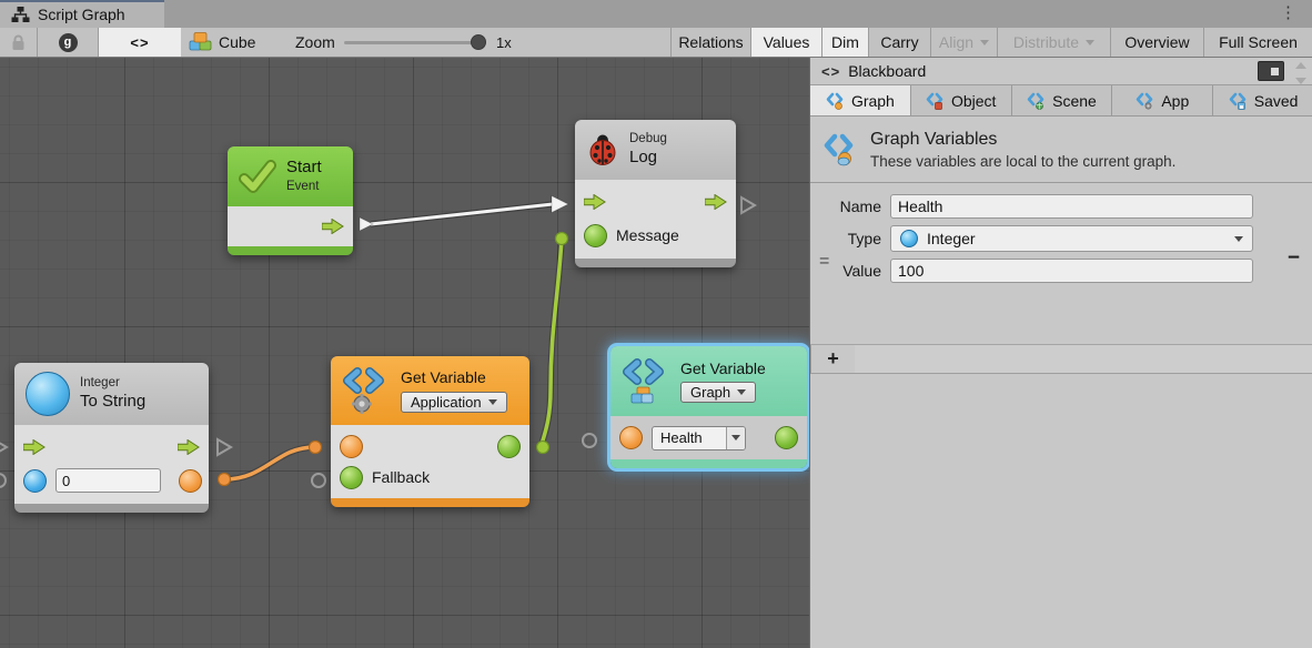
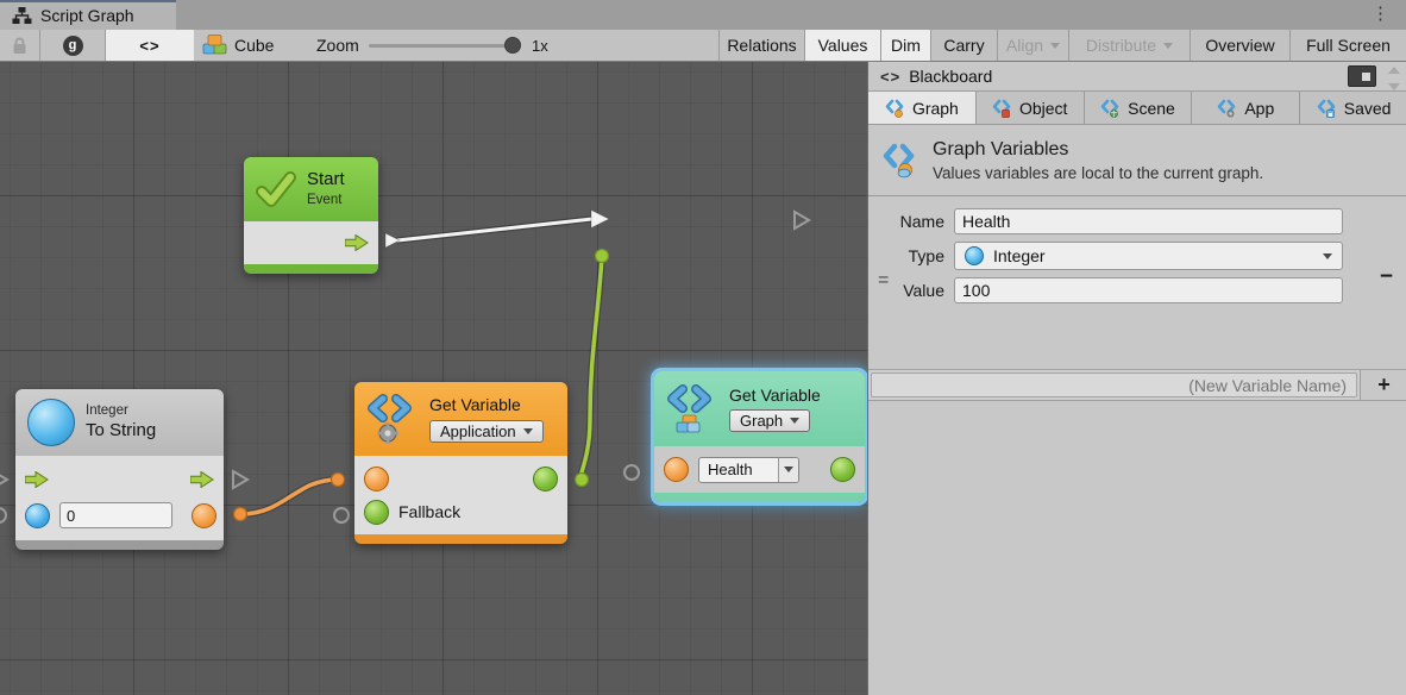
  Script Graph
  ⋮
  g
  <>
  Cube
  Zoom
  1x
  Relations
  Values
  Dim
  Carry
  Align
  Distribute
  Overview
  Full Screen
  Start
  Event
- Debug
- Log
- Message
  Integer
  To String
  0
  Get Variable
  Application
  Fallback
  Get Variable
  Graph
  Health
  <>
  Blackboard
  Graph
  Object
  Scene
  App
  Saved
  Graph Variables
- These variables are local to the current graph.
+ Values variables are local to the current graph.
  =
  Name
  Health
  Type
  Integer
  −
  Value
  100
+ (New Variable Name)
  +
